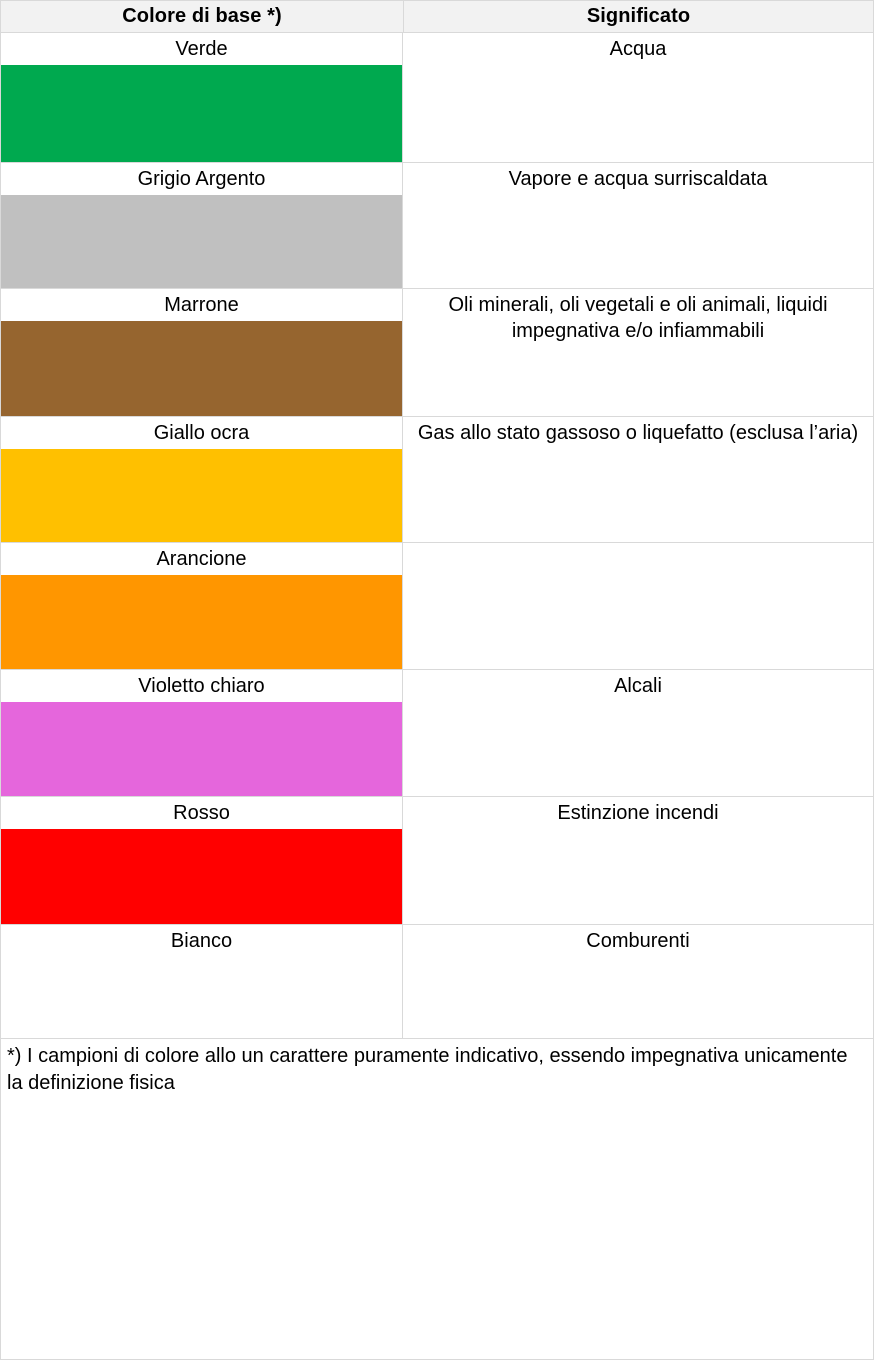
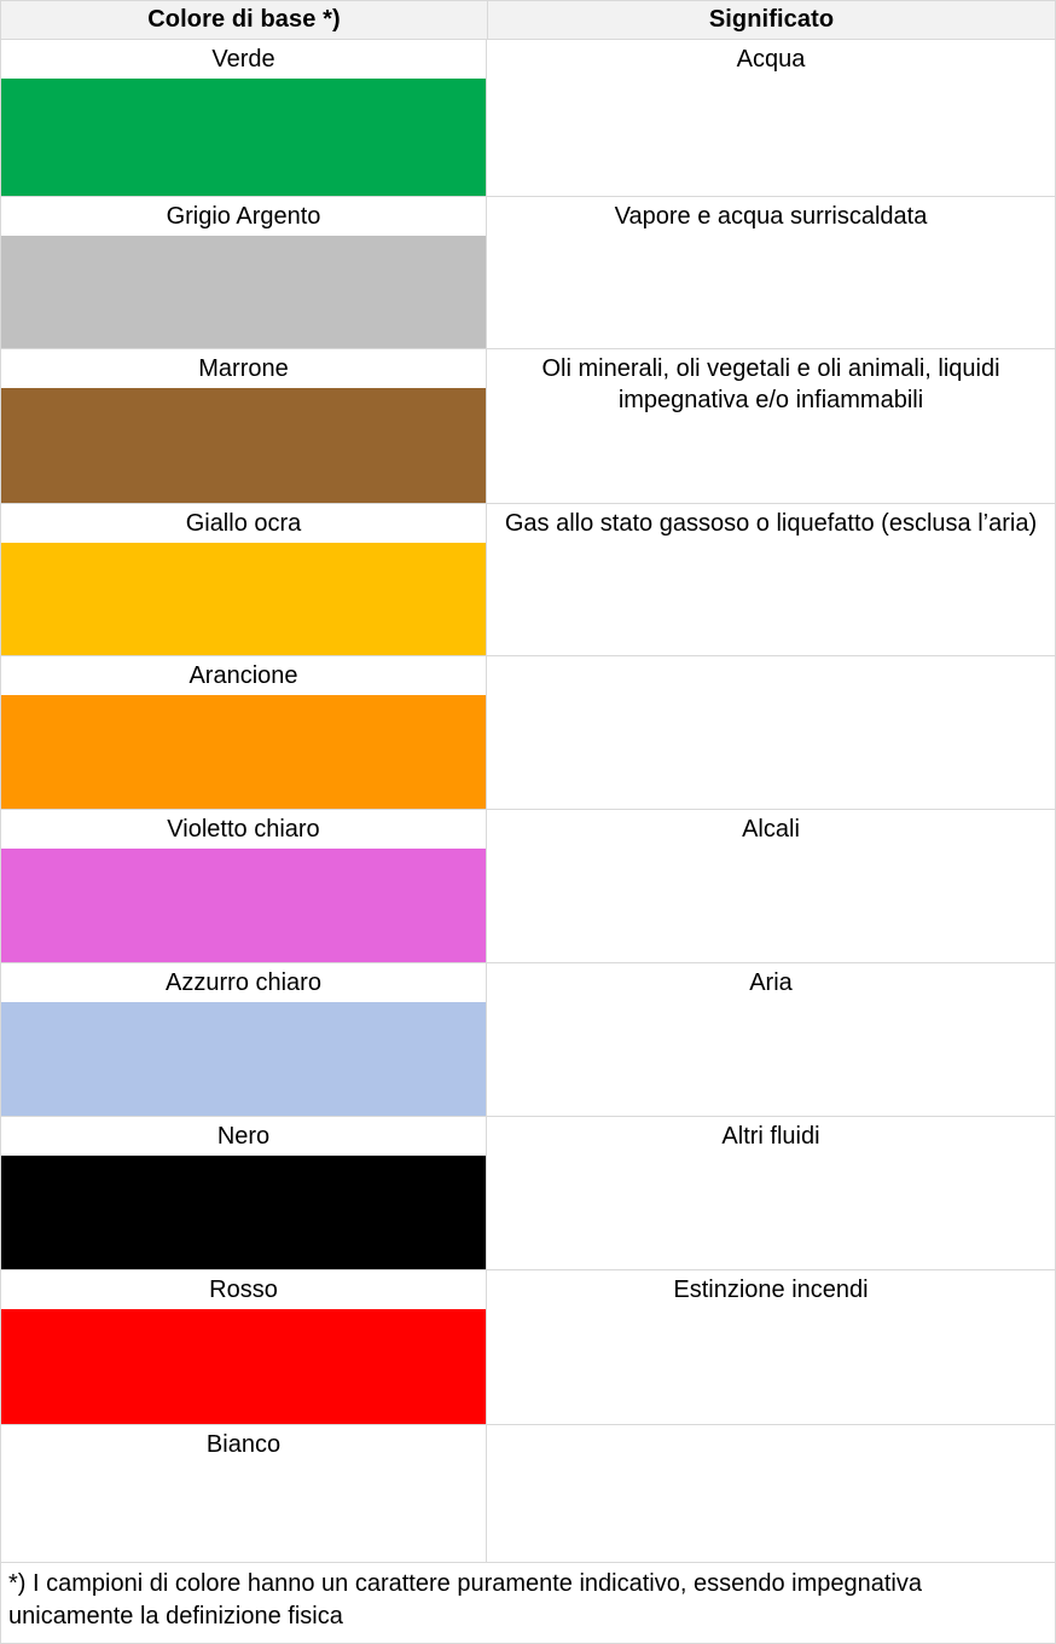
  Colore di base *)
  Significato
  Verde
  Acqua
  Grigio Argento
  Vapore e acqua surriscaldata
  Marrone
  Oli minerali, oli vegetali e oli animali, liquidi impegnativa e/o infiammabili
  Giallo ocra
  Gas allo stato gassoso o liquefatto (esclusa l’aria)
  Arancione
  Violetto chiaro
  Alcali
+ Azzurro chiaro
+ Aria
+ Nero
+ Altri fluidi
  Rosso
  Estinzione incendi
  Bianco
- Comburenti
- *) I campioni di colore allo un carattere puramente indicativo, essendo impegnativa unicamente la definizione fisica
+ *) I campioni di colore hanno un carattere puramente indicativo, essendo impegnativa unicamente la definizione fisica
